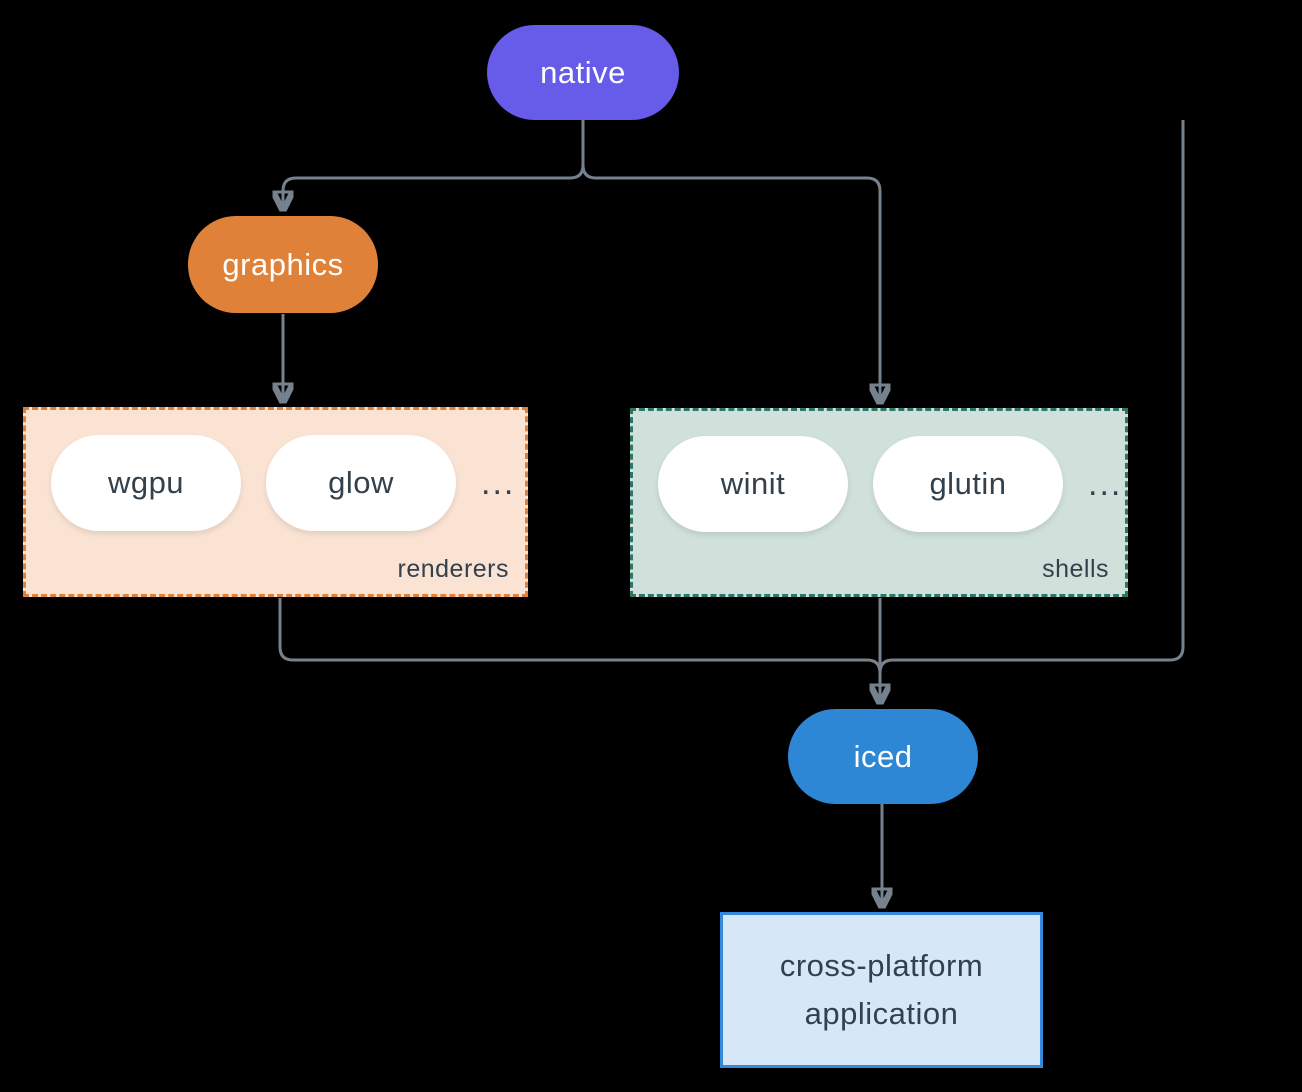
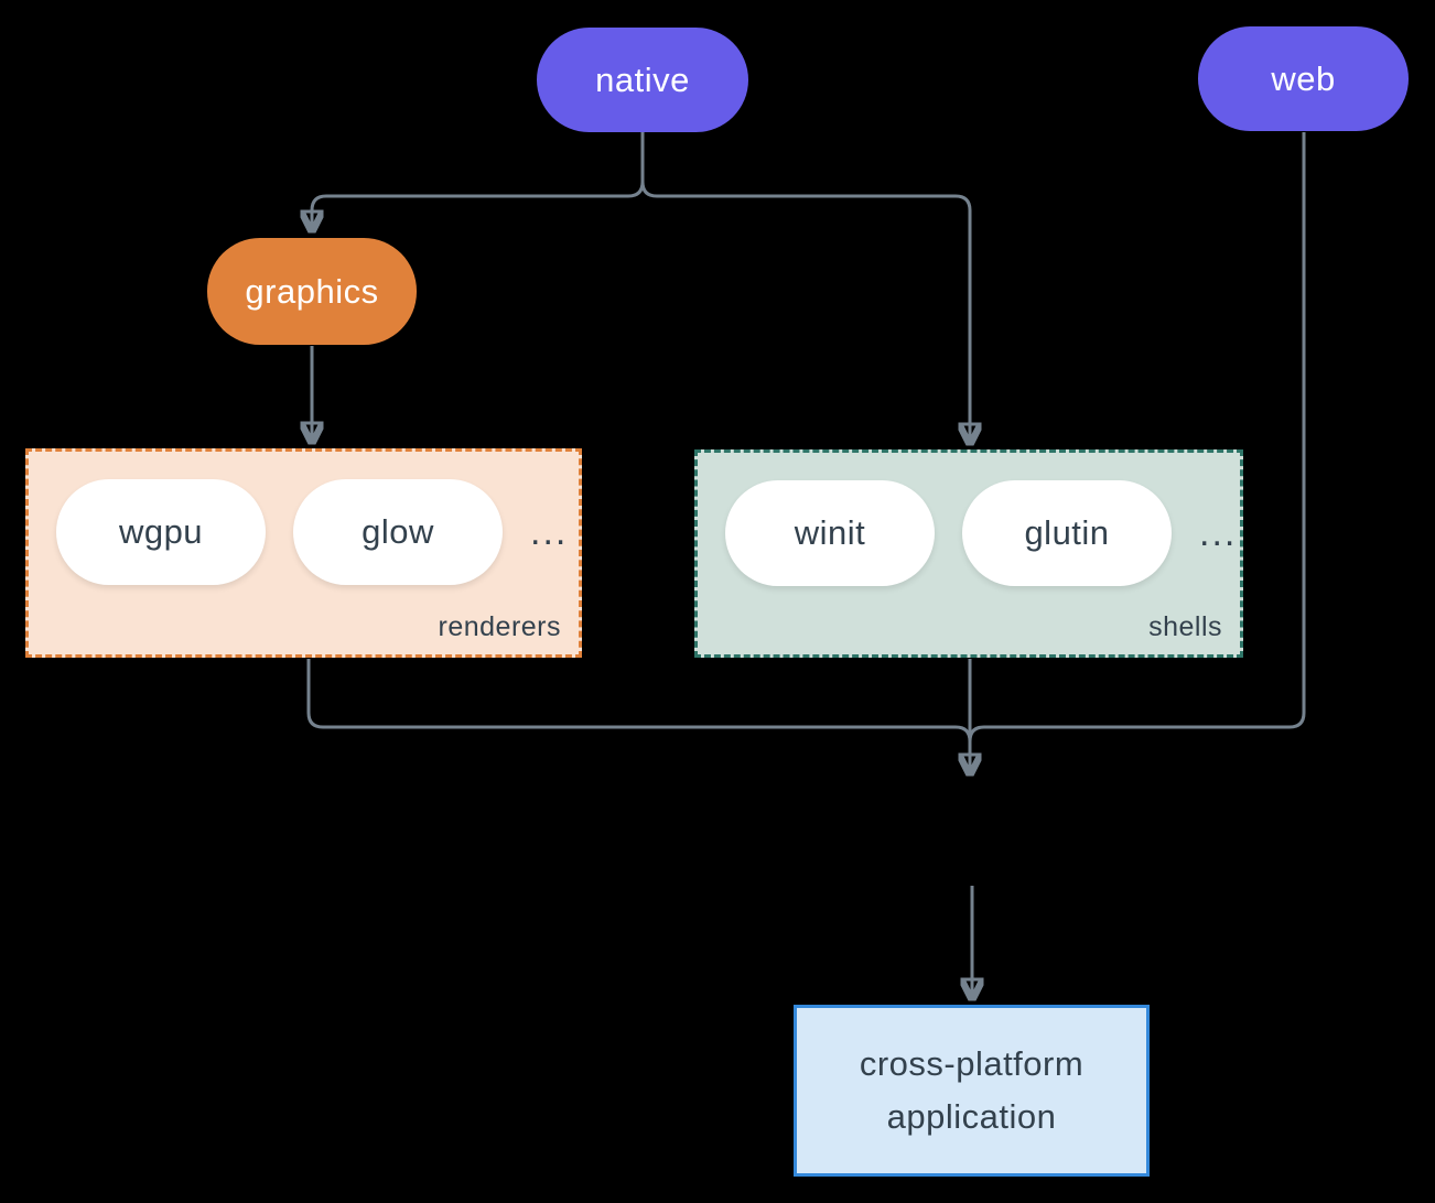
  native
+ web
  graphics
  wgpu
  glow
  ...
  renderers
  winit
  glutin
  ...
  shells
- iced
  cross-platform application
